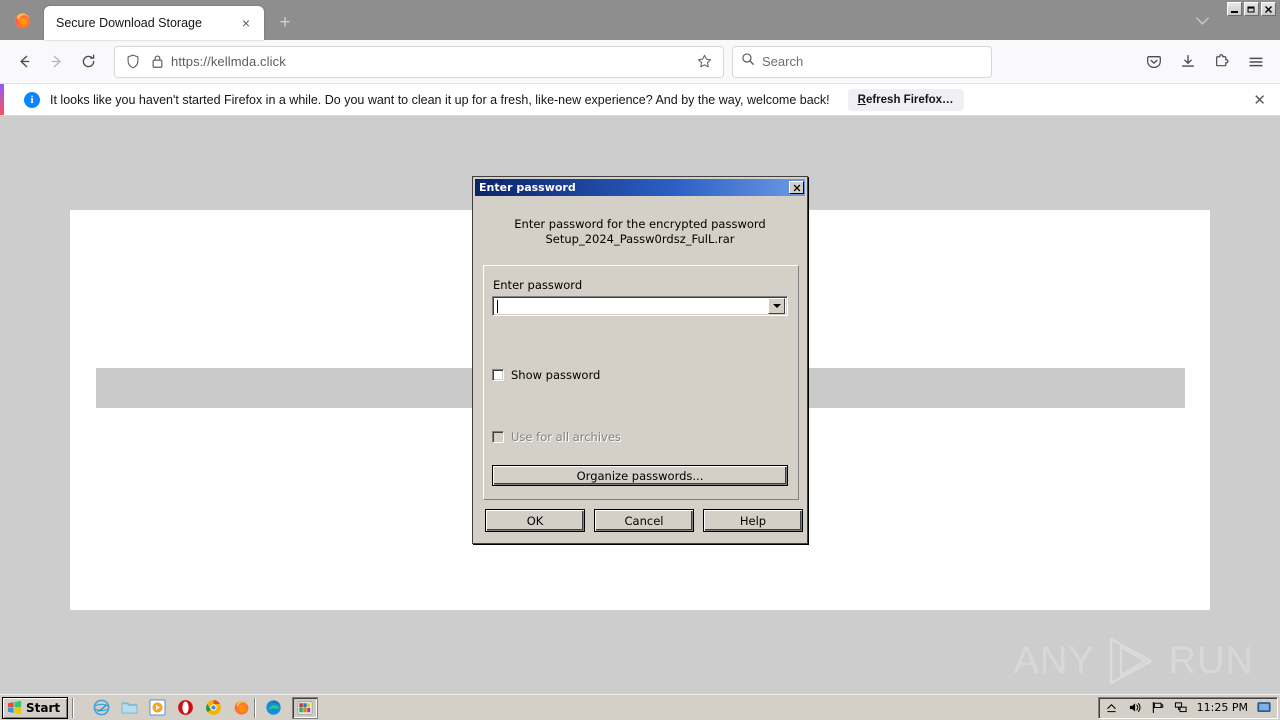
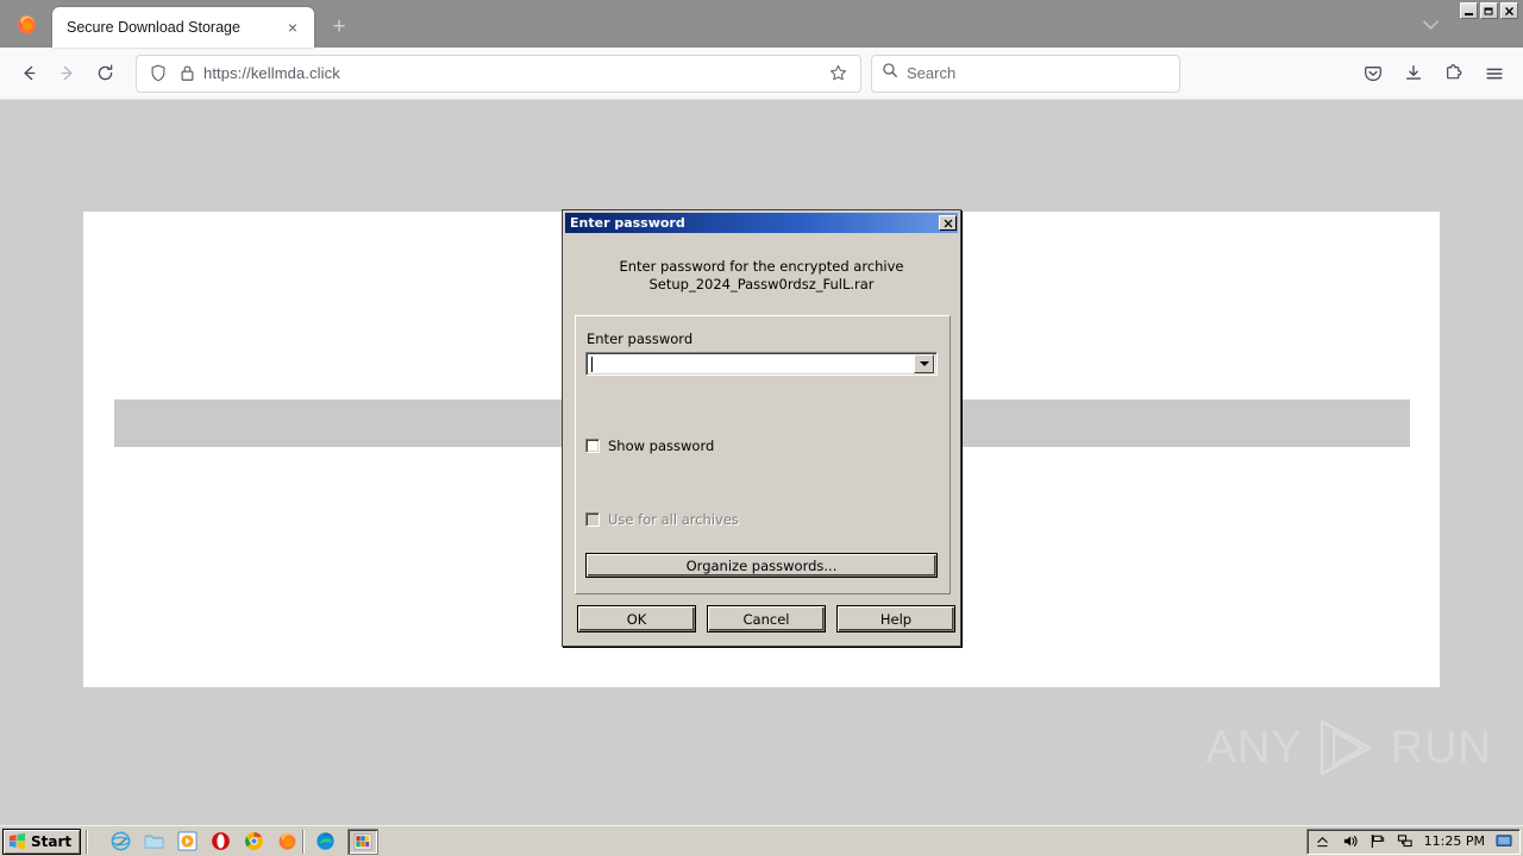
  Secure Download Storage
  ×
  +
  https://kellmda.click
  Search
- i
- It looks like you haven't started Firefox in a while. Do you want to clean it up for a fresh, like-new experience? And by the way, welcome back!
- R
- efresh Firefox…
- ✕
  Enter password
- Enter password for the encrypted password
+ Enter password for the encrypted archive
  Setup_2024_Passw0rdsz_FulL.rar
  Enter password
  Show password
  Use for all archives
  Organize passwords...
  OK
  Cancel
  Help
  Start
  11:25 PM
